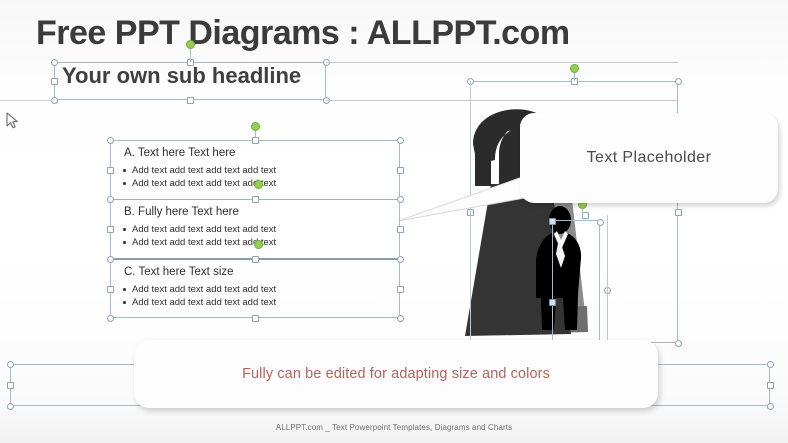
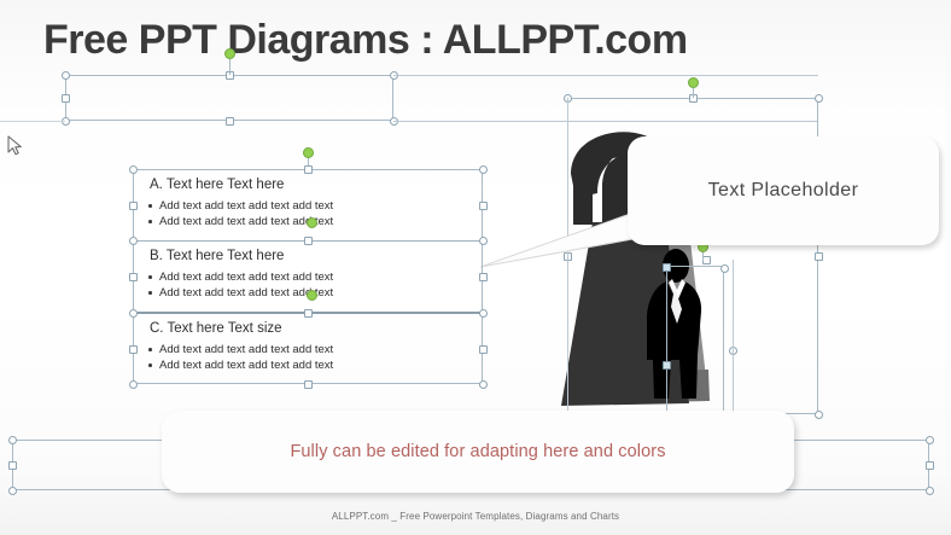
  Free PPT Diagrams : ALLPPT.com
- Your own sub headline
  Text Placeholder
  A. Text here Text here
  Add text add text add text add text
  Add text add text add text adext
- B. Fully here Text here
+ B. Text here Text here
  Add text add text add text add text
  Add text add text add text adext
  C. Text here Text size
  Add text add text add text add text
  Add text add text add text add text
- Fully can be edited for adapting size and colors
+ Fully can be edited for adapting here and colors
- ALLPPT.com _ Text Powerpoint Templates, Diagrams and Charts
+ ALLPPT.com _ Free Powerpoint Templates, Diagrams and Charts
